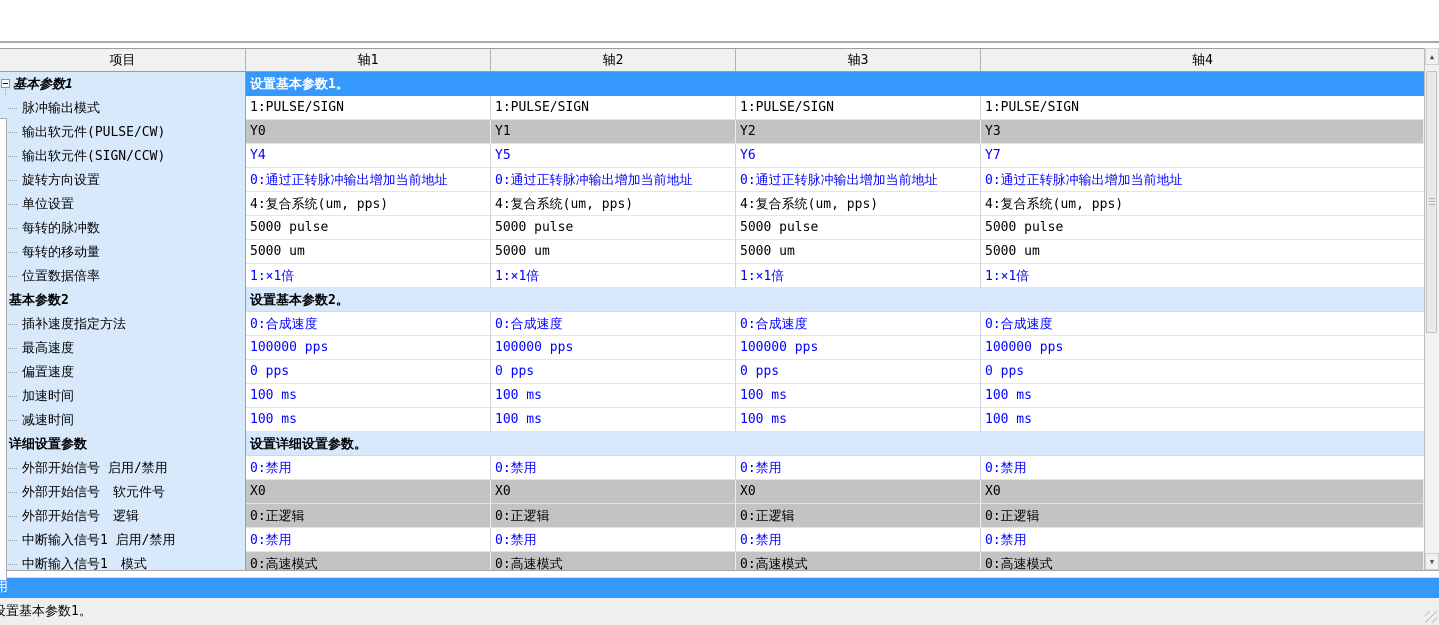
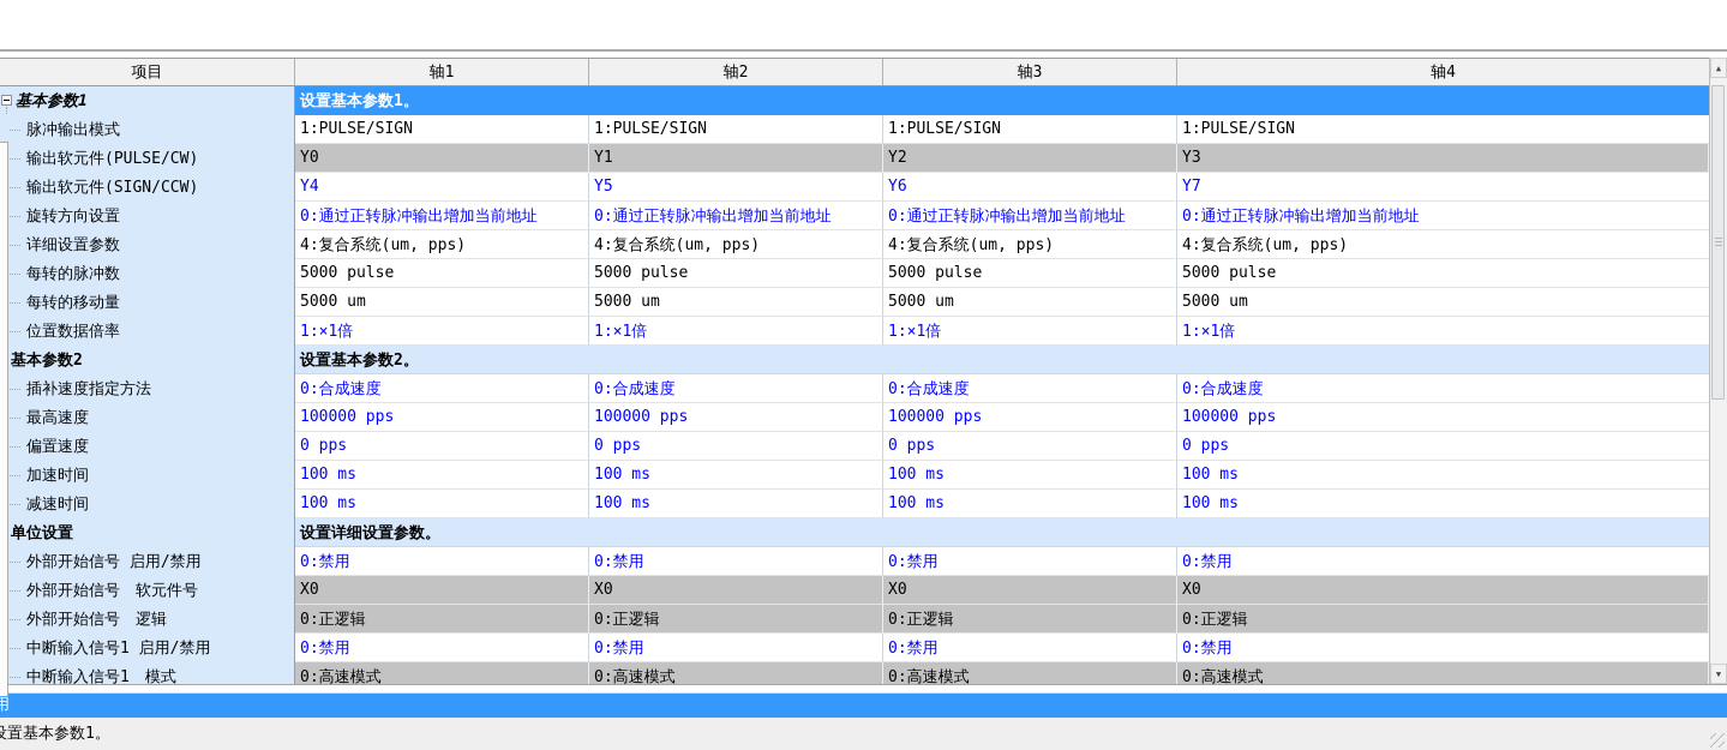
  项目
  轴1
  轴2
  轴3
  轴4
  基本参数1
  设置基本参数1。
  脉冲输出模式
  1:PULSE/SIGN
  1:PULSE/SIGN
  1:PULSE/SIGN
  1:PULSE/SIGN
  输出软元件(PULSE/CW)
  Y0
  Y1
  Y2
  Y3
  输出软元件(SIGN/CCW)
  Y4
  Y5
  Y6
  Y7
  旋转方向设置
  0:通过正转脉冲输出增加当前地址
  0:通过正转脉冲输出增加当前地址
  0:通过正转脉冲输出增加当前地址
  0:通过正转脉冲输出增加当前地址
- 单位设置
+ 详细设置参数
  4:复合系统(um, pps)
  4:复合系统(um, pps)
  4:复合系统(um, pps)
  4:复合系统(um, pps)
  每转的脉冲数
  5000 pulse
  5000 pulse
  5000 pulse
  5000 pulse
  每转的移动量
  5000 um
  5000 um
  5000 um
  5000 um
  位置数据倍率
  1:×1倍
  1:×1倍
  1:×1倍
  1:×1倍
  基本参数2
  设置基本参数2。
  插补速度指定方法
  0:合成速度
  0:合成速度
  0:合成速度
  0:合成速度
  最高速度
  100000 pps
  100000 pps
  100000 pps
  100000 pps
  偏置速度
  0 pps
  0 pps
  0 pps
  0 pps
  加速时间
  100 ms
  100 ms
  100 ms
  100 ms
  减速时间
  100 ms
  100 ms
  100 ms
  100 ms
- 详细设置参数
+ 单位设置
  设置详细设置参数。
  外部开始信号 启用/禁用
  0:禁用
  0:禁用
  0:禁用
  0:禁用
  外部开始信号 软元件号
  X0
  X0
  X0
  X0
  外部开始信号 逻辑
  0:正逻辑
  0:正逻辑
  0:正逻辑
  0:正逻辑
  中断输入信号1 启用/禁用
  0:禁用
  0:禁用
  0:禁用
  0:禁用
  中断输入信号1 模式
  0:高速模式
  0:高速模式
  0:高速模式
  0:高速模式
  ▲
  ▼
  用
  置基本参数1。
